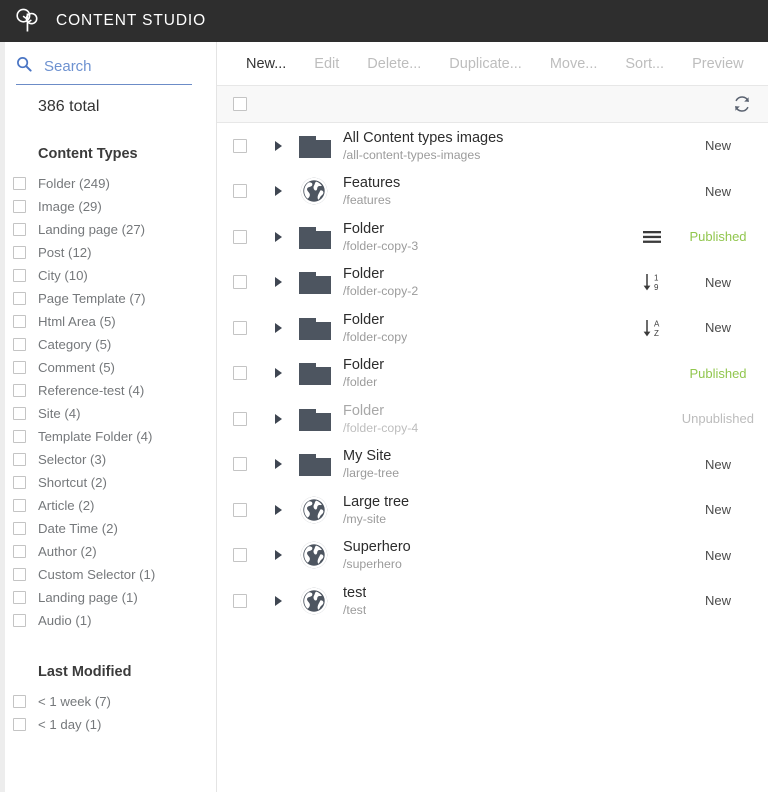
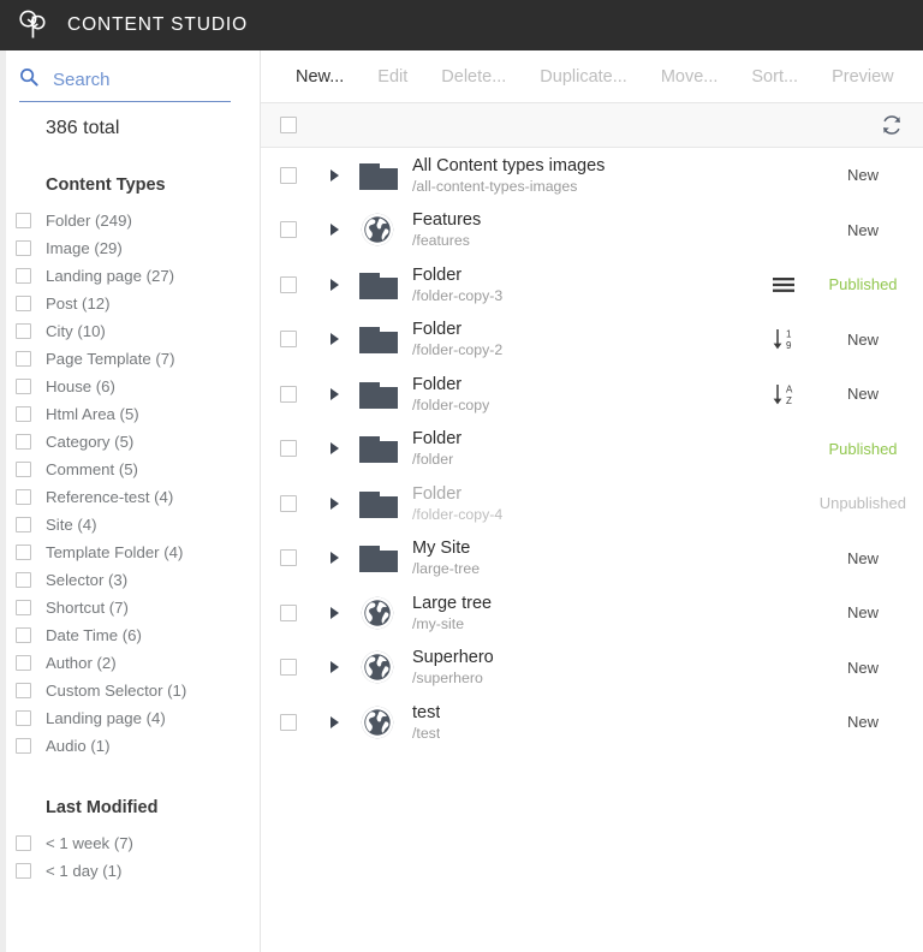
  CONTENT STUDIO
  Search
  386 total
  Content Types
  Folder (249)
  Image (29)
  Landing page (27)
  Post (12)
  City (10)
  Page Template (7)
+ House (6)
  Html Area (5)
  Category (5)
  Comment (5)
  Reference-test (4)
  Site (4)
  Template Folder (4)
  Selector (3)
- Shortcut (2)
+ Shortcut (7)
- Article (2)
- Date Time (2)
+ Date Time (6)
  Author (2)
  Custom Selector (1)
- Landing page (1)
+ Landing page (4)
  Audio (1)
  Last Modified
  < 1 week (7)
  < 1 day (1)
  New...
  Edit
  Delete...
  Duplicate...
  Move...
  Sort...
  Preview
  All Content types images
  /all-content-types-images
  New
  Features
  /features
  New
  Folder
  /folder-copy-3
  Published
  Folder
  /folder-copy-2
  1
  9
  New
  Folder
  /folder-copy
  A
  Z
  New
  Folder
  /folder
  Published
  Folder
  /folder-copy-4
  Unpublished
  My Site
  /large-tree
  New
  Large tree
  /my-site
  New
  Superhero
  /superhero
  New
  test
  /test
  New
